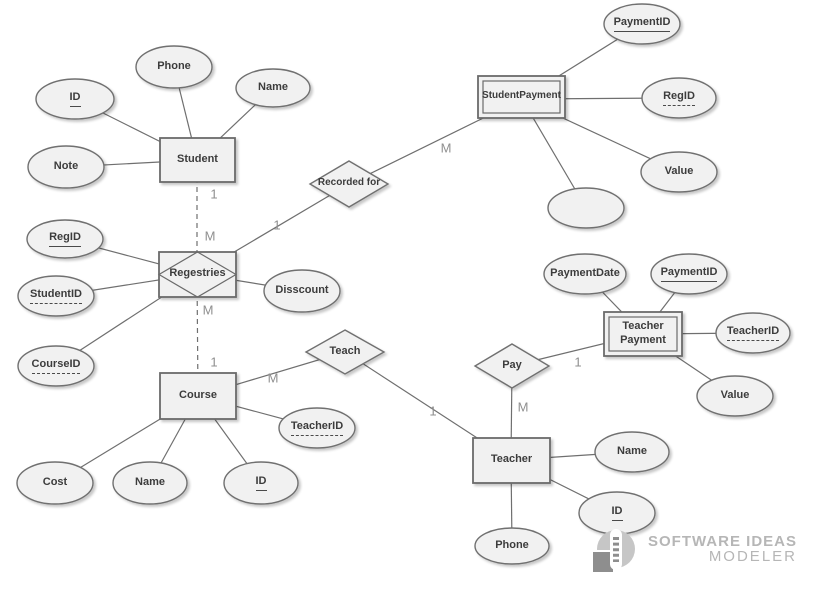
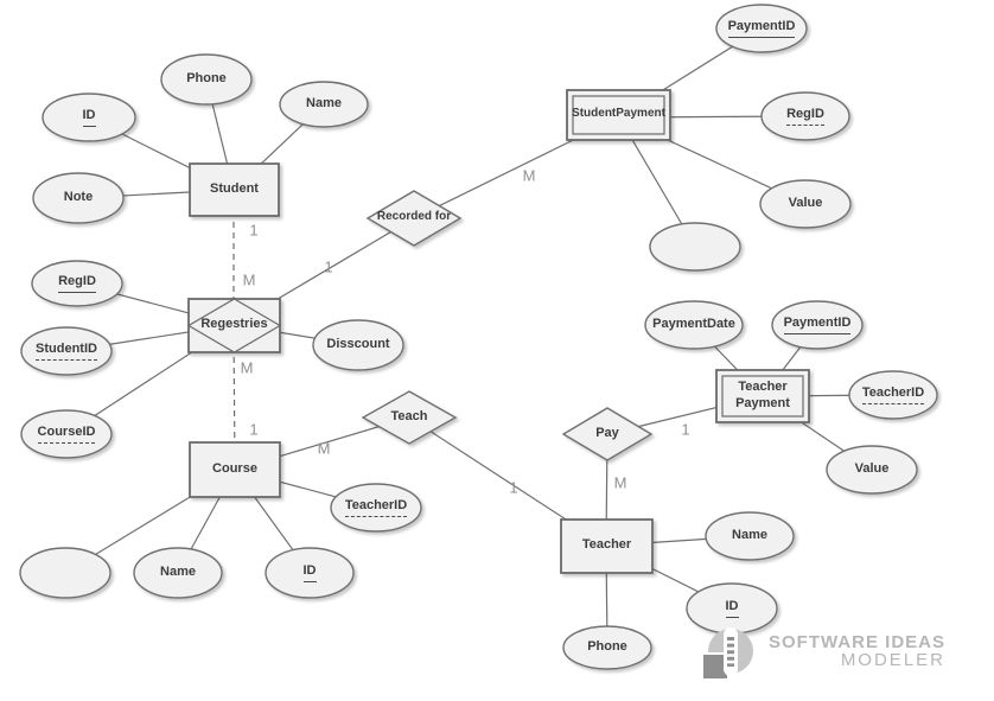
  Student
  Regestries
  Course
  StudentPayment
  Teacher Payment
  Teacher
  Recorded for
  Teach
  Pay
  ID
  Phone
  Name
  Note
  RegID
  StudentID
  CourseID
  Disscount
  TeacherID
- Cost
  Name
  ID
  PaymentID
  RegID
  Value
  PaymentDate
  PaymentID
  TeacherID
  Value
  Name
  ID
  Phone
  1
  M
  1
  M
  M
  1
  M
  1
  M
  1
  SOFTWARE IDEAS
  MODELER
